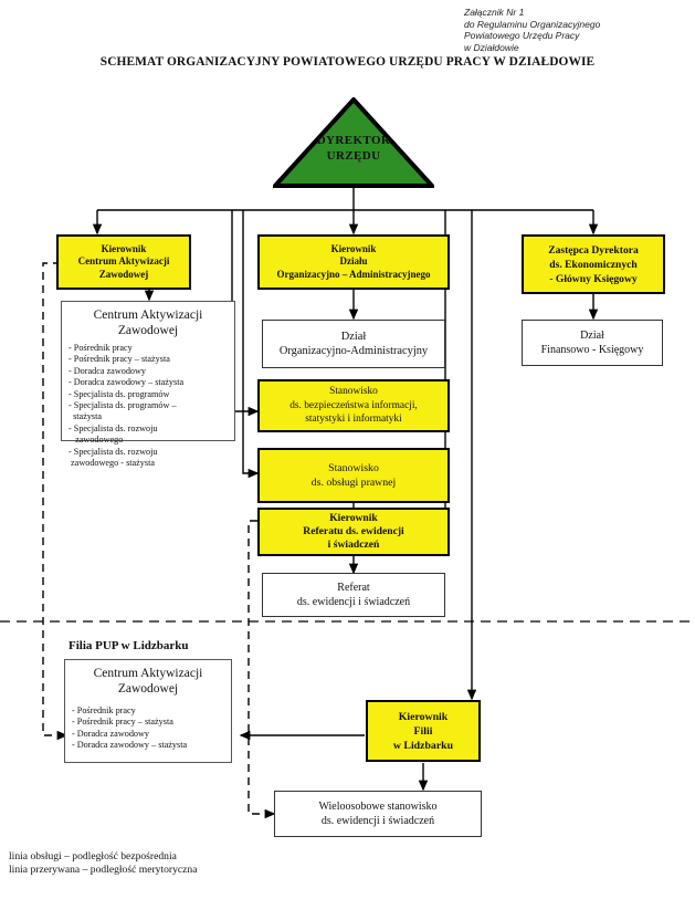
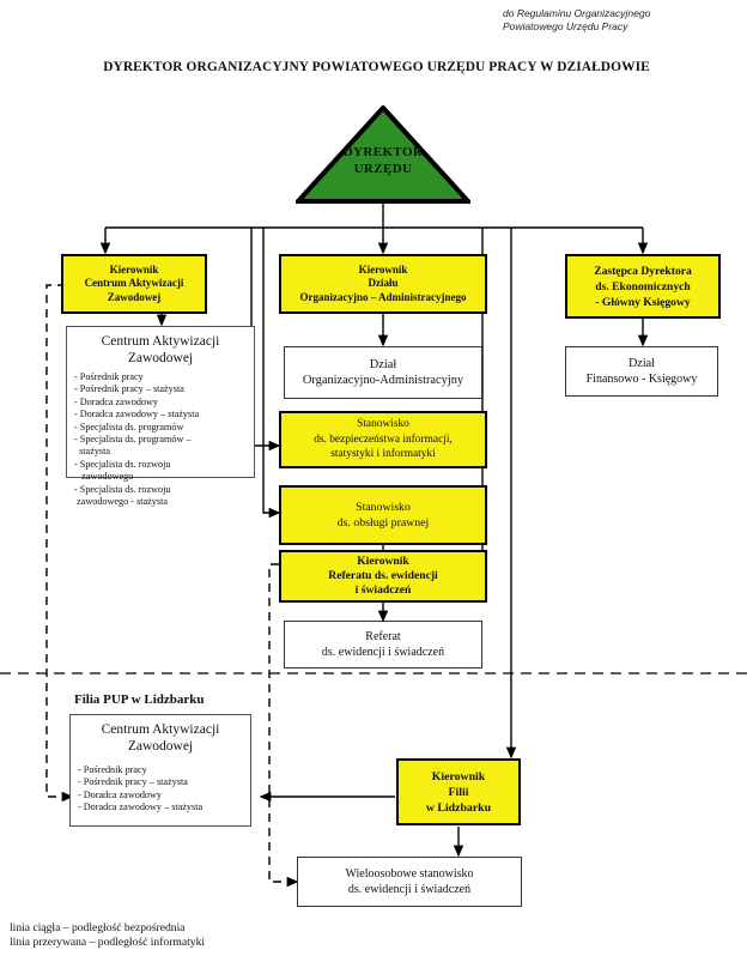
- Załącznik Nr 1
  do Regulaminu Organizacyjnego
  Powiatowego Urzędu Pracy
- w Działdowie
- SCHEMAT ORGANIZACYJNY POWIATOWEGO URZĘDU PRACY W DZIAŁDOWIE
+ DYREKTOR ORGANIZACYJNY POWIATOWEGO URZĘDU PRACY W DZIAŁDOWIE
  DYREKTOR
  URZĘDU
  Kierownik
  Centrum Aktywizacji
  Zawodowej
  Kierownik
  Działu
  Organizacyjno – Administracyjnego
  Zastępca Dyrektora
  ds. Ekonomicznych
  - Główny Księgowy
  Centrum Aktywizacji
  Zawodowej
  - Pośrednik pracy
  - Pośrednik pracy – stażysta
  - Doradca zawodowy
  - Doradca zawodowy – stażysta
  - Specjalista ds. programów
  - Specjalista ds. programów –
  stażysta
  - Specjalista ds. rozwoju
  zawodowego
  - Specjalista ds. rozwoju
  zawodowego - stażysta
  Dział
  Organizacyjno-Administracyjny
  Stanowisko
  ds. bezpieczeństwa informacji,
  statystyki i informatyki
  Stanowisko
  ds. obsługi prawnej
  Kierownik
  Referatu ds. ewidencji
  i świadczeń
  Referat
  ds. ewidencji i świadczeń
  Dział
  Finansowo - Księgowy
  Filia PUP w Lidzbarku
  Centrum Aktywizacji
  Zawodowej
  - Pośrednik pracy
  - Pośrednik pracy – stażysta
  - Doradca zawodowy
  - Doradca zawodowy – stażysta
  Kierownik
  Filii
  w Lidzbarku
  Wieloosobowe stanowisko
  ds. ewidencji i świadczeń
- linia obsługi – podległość bezpośrednia
+ linia ciągła – podległość bezpośrednia
- linia przerywana – podległość merytoryczna
+ linia przerywana – podległość informatyki
